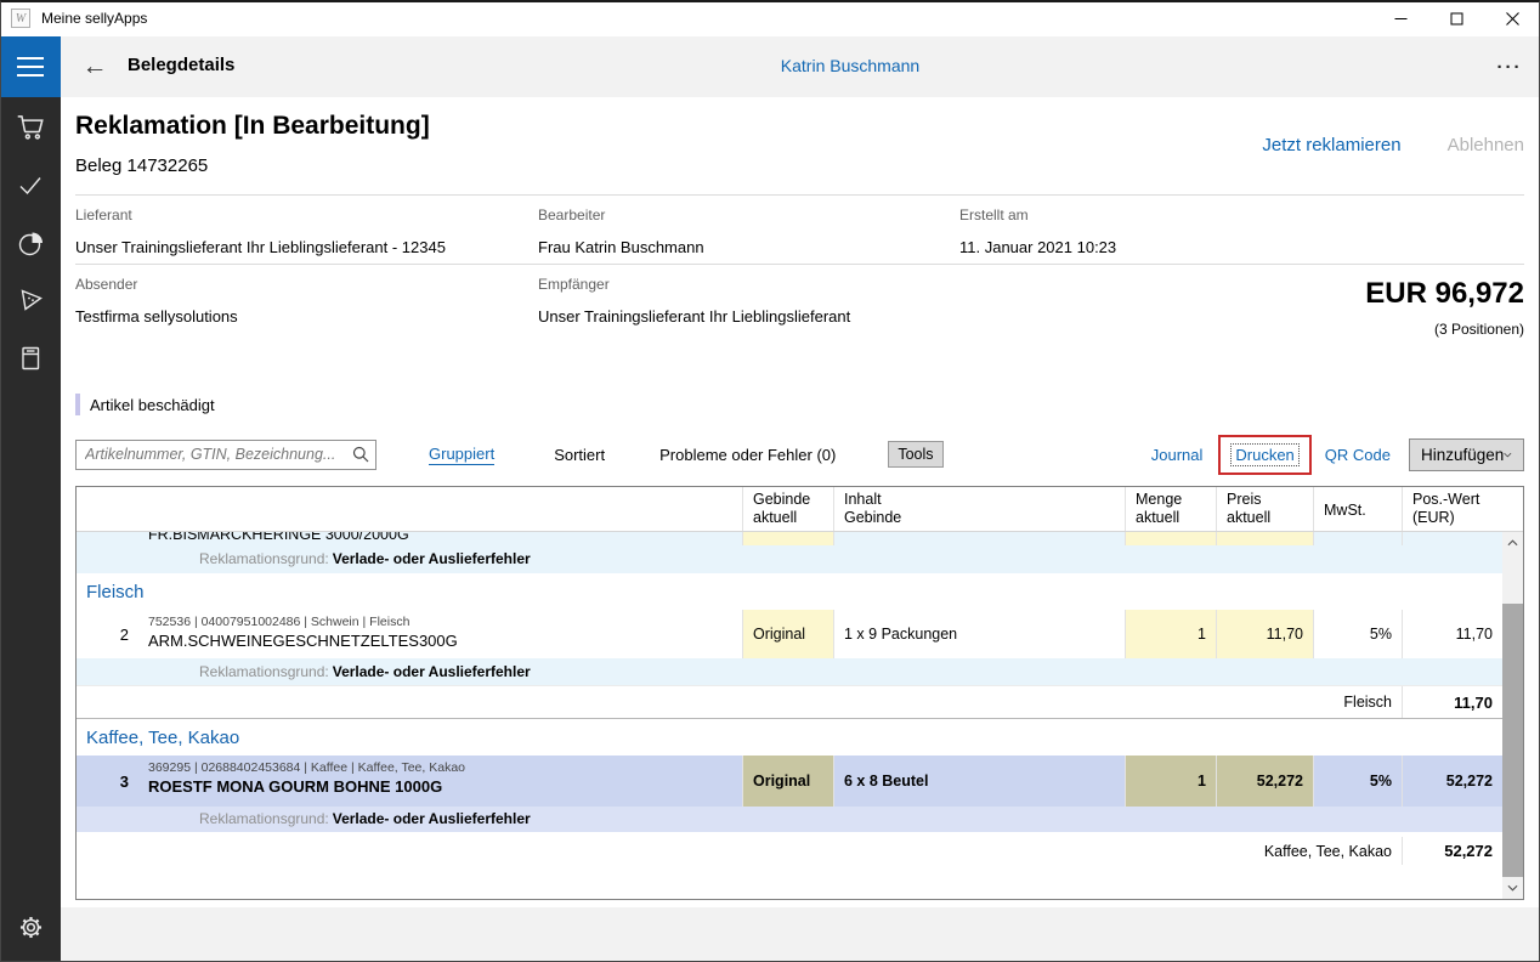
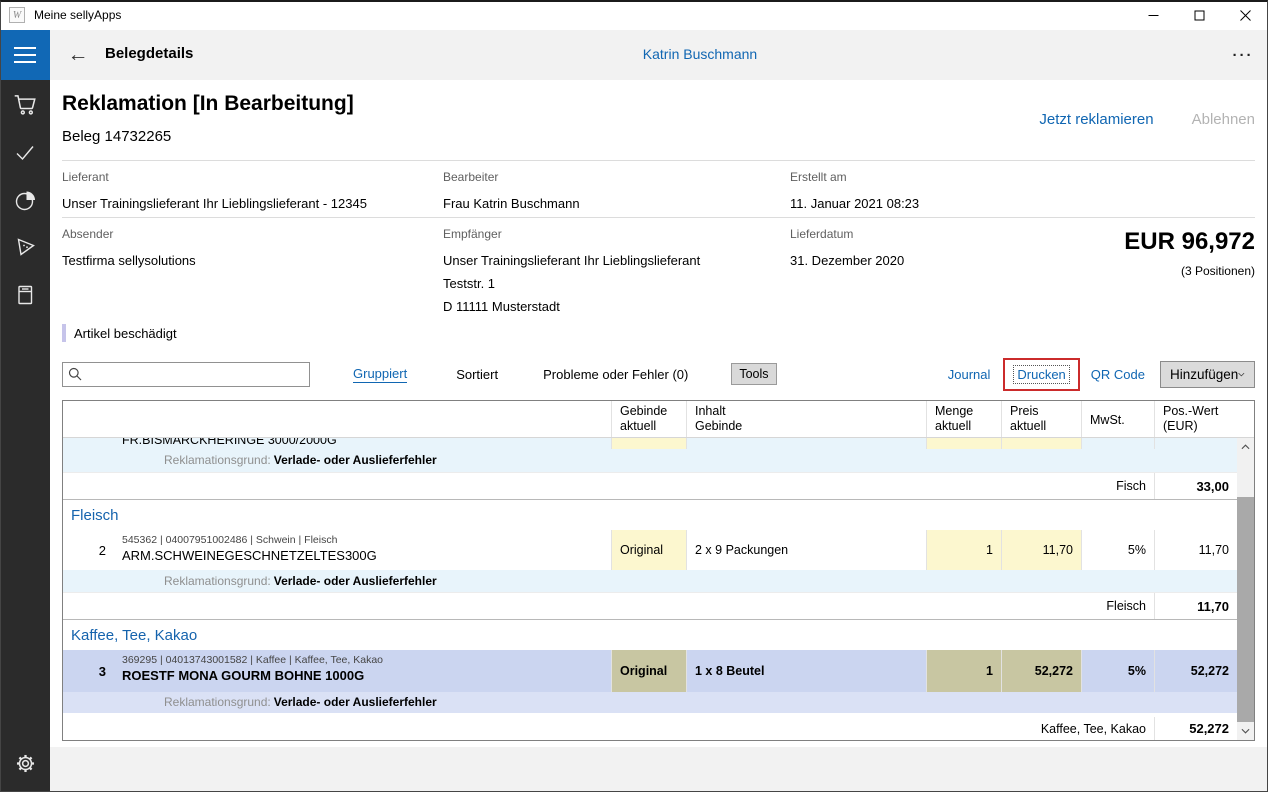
  W
  Meine sellyApps
  ←
  Belegdetails
  Katrin Buschmann
  ···
  Reklamation [In Bearbeitung]
  Beleg 14732265
  Jetzt reklamieren
  Ablehnen
  Lieferant
  Unser Trainingslieferant Ihr Lieblingslieferant - 12345
  Bearbeiter
  Frau Katrin Buschmann
  Erstellt am
- 11. Januar 2021 10:23
+ 11. Januar 2021 08:23
  Absender
  Testfirma sellysolutions
  Empfänger
  Unser Trainingslieferant Ihr Lieblingslieferant
+ Teststr. 1
+ D 11111 Musterstadt
+ Lieferdatum
+ 31. Dezember 2020
  EUR 96,972
  (3 Positionen)
  Artikel beschädigt
- Artikelnummer, GTIN, Bezeichnung...
  Gruppiert
  Sortiert
  Probleme oder Fehler (0)
  Tools
  Journal
  Drucken
  QR Code
  Hinzufügen
  Gebinde
  aktuell
  Inhalt
  Gebinde
  Menge
  aktuell
  Preis
  aktuell
  MwSt.
  Pos.-Wert
  (EUR)
  FR.BISMARCKHERINGE 3000/2000G
  Reklamationsgrund: Verlade- oder Auslieferfehler
+ Fisch
+ 33,00
  Fleisch
  2
- 752536 | 04007951002486 | Schwein | Fleisch
+ 545362 | 04007951002486 | Schwein | Fleisch
  ARM.SCHWEINEGESCHNETZELTES300G
  Original
- 1 x 9 Packungen
+ 2 x 9 Packungen
  1
  11,70
  5%
  11,70
  Reklamationsgrund: Verlade- oder Auslieferfehler
  Fleisch
  11,70
  Kaffee, Tee, Kakao
  3
- 369295 | 02688402453684 | Kaffee | Kaffee, Tee, Kakao
+ 369295 | 04013743001582 | Kaffee | Kaffee, Tee, Kakao
  ROESTF MONA GOURM BOHNE 1000G
  Original
- 6 x 8 Beutel
+ 1 x 8 Beutel
  1
  52,272
  5%
  52,272
  Reklamationsgrund: Verlade- oder Auslieferfehler
  Kaffee, Tee, Kakao
  52,272
